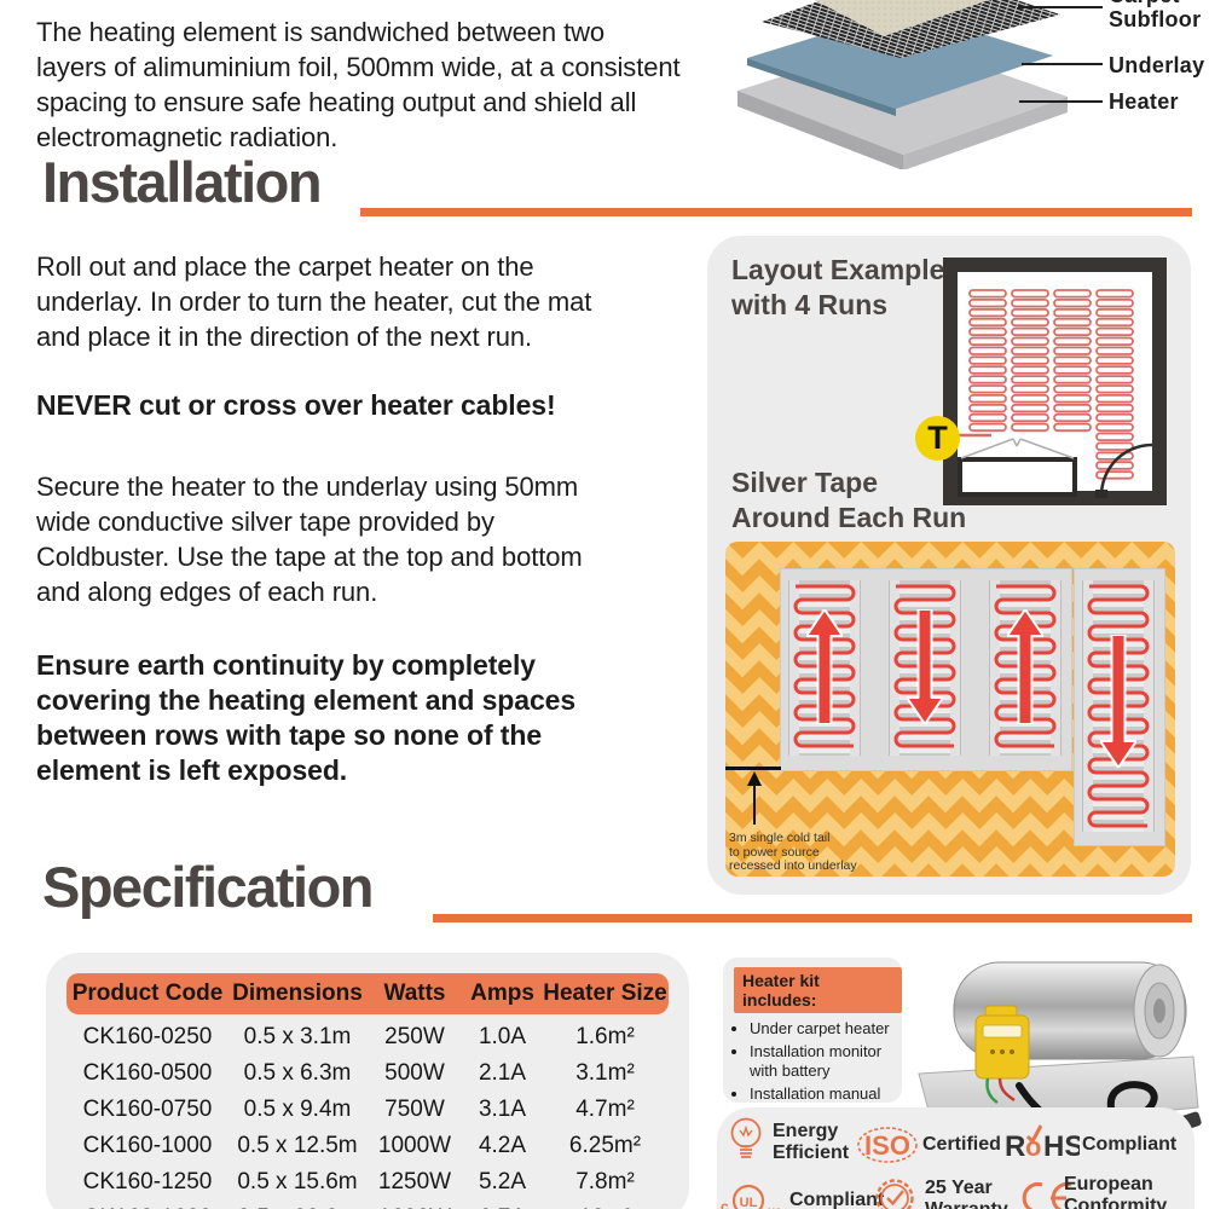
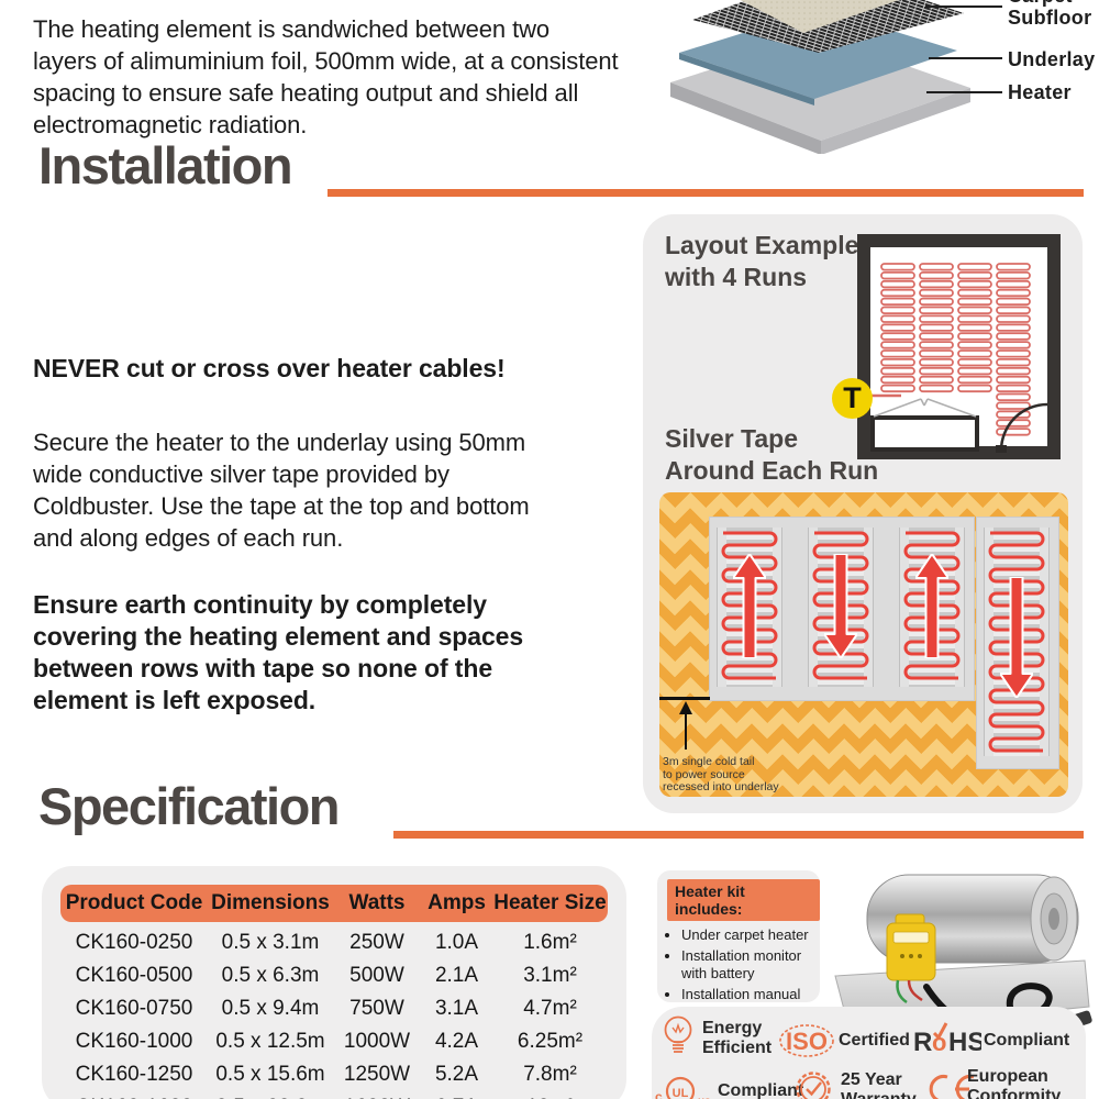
  The heating element is sandwiched between two
  layers of alimuminium foil, 500mm wide, at a consistent
  spacing to ensure safe heating output and shield all
  electromagnetic radiation.
  Subfloor
  Underlay
  Heater
  Installation
- Roll out and place the carpet heater on the
- underlay. In order to turn the heater, cut the mat
- and place it in the direction of the next run.
  NEVER cut or cross over heater cables!
  Secure the heater to the underlay using 50mm
  wide conductive silver tape provided by
  Coldbuster. Use the tape at the top and bottom
  and along edges of each run.
  Ensure earth continuity by completely
  covering the heating element and spaces
  between rows with tape so none of the
  element is left exposed.
  Layout Example
  with 4 Runs
  Silver Tape
  Around Each Run
  3m single cold tail
  to power source
  recessed into underlay
  T
  Specification
  Product Code
  Dimensions
  Watts
  Amps
  Heater Size
  CK160-0250
  0.5 x 3.1m
  250W
  1.0A
  1.6m²
  CK160-0500
  0.5 x 6.3m
  500W
  2.1A
  3.1m²
  CK160-0750
  0.5 x 9.4m
  750W
  3.1A
  4.7m²
  CK160-1000
  0.5 x 12.5m
  1000W
  4.2A
  6.25m²
  CK160-1250
  0.5 x 15.6m
  1250W
  5.2A
  7.8m²
  Heater kit includes:
  Under carpet heater
  Installation monitor
  with battery
  Installation manual
  Energy
  Efficient
  ISO
  Certified
  R
  o
  HS
  Compliant
  c
  UL
  Complian
  25 Year
  European
  Conformity
